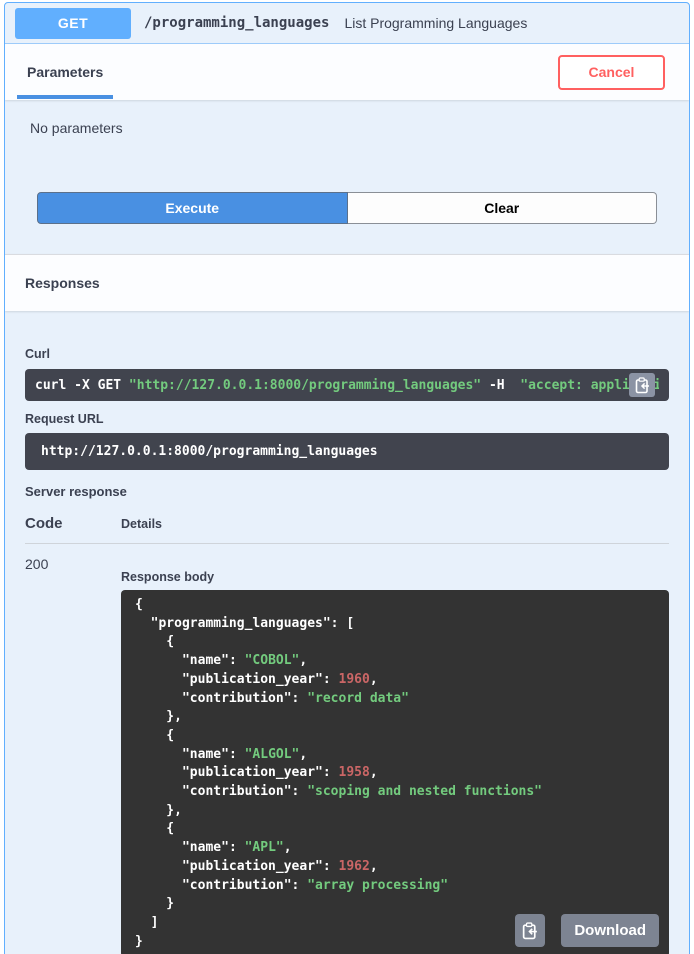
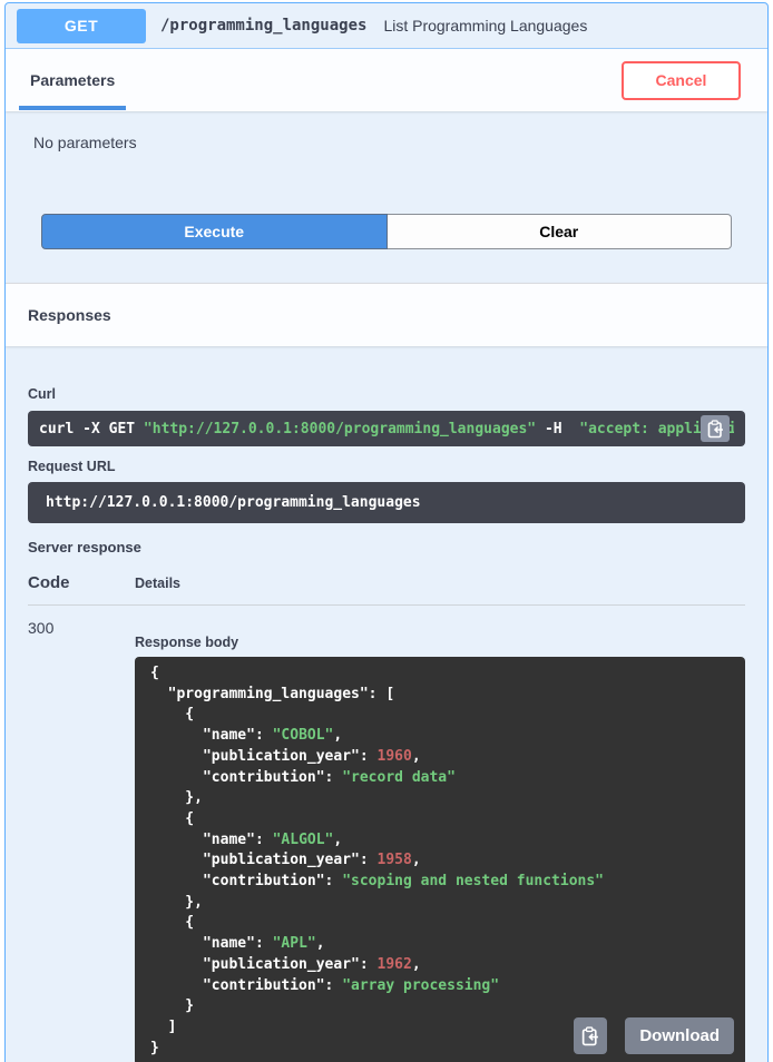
  GET
  /programming_languages
  List Programming Languages
  Parameters
  Cancel
  No parameters
  Execute
  Clear
  Responses
  Curl
  curl -X GET "http://127.0.0.1:8000/programming_languages" -H "accept: applii
  Request URL
  http://127.0.0.1:8000/programming_languages
  Server response
  Code
  Details
- 200
+ 300
  Response body
  {
  "programming_languages": [
  {
  "name": "COBOL",
  "publication_year": 1960,
  "contribution": "record data"
  },
  {
  "name": "ALGOL",
  "publication_year": 1958,
  "contribution": "scoping and nested functions"
  },
  {
  "name": "APL",
  "publication_year": 1962,
  "contribution": "array processing"
  }
  ]
  }
  Download
